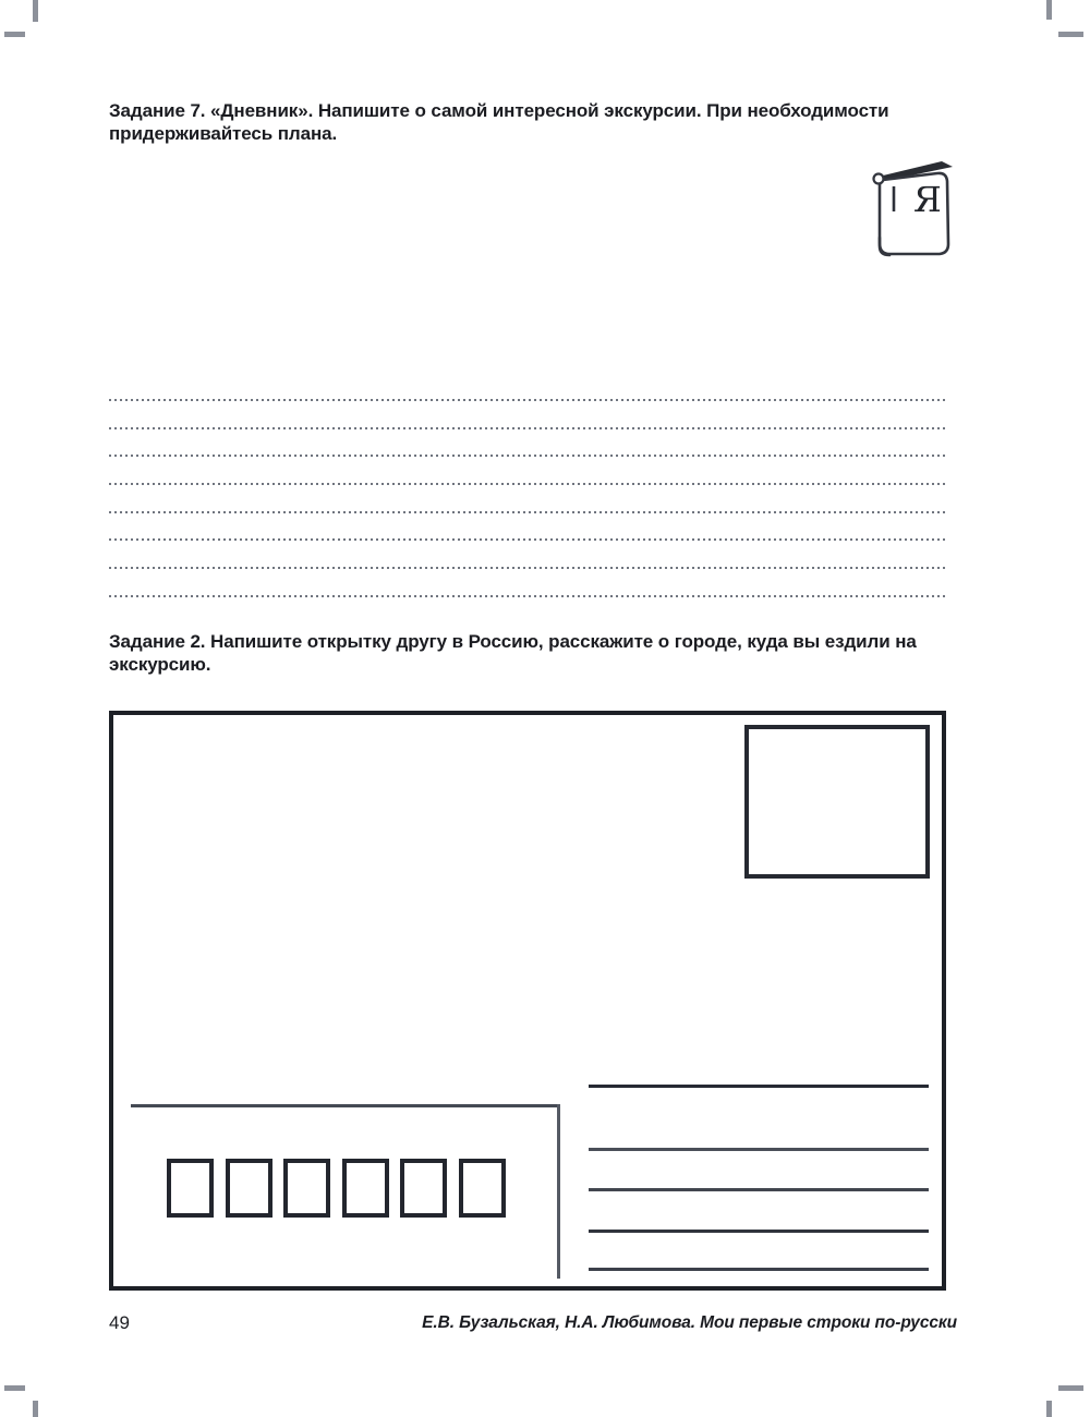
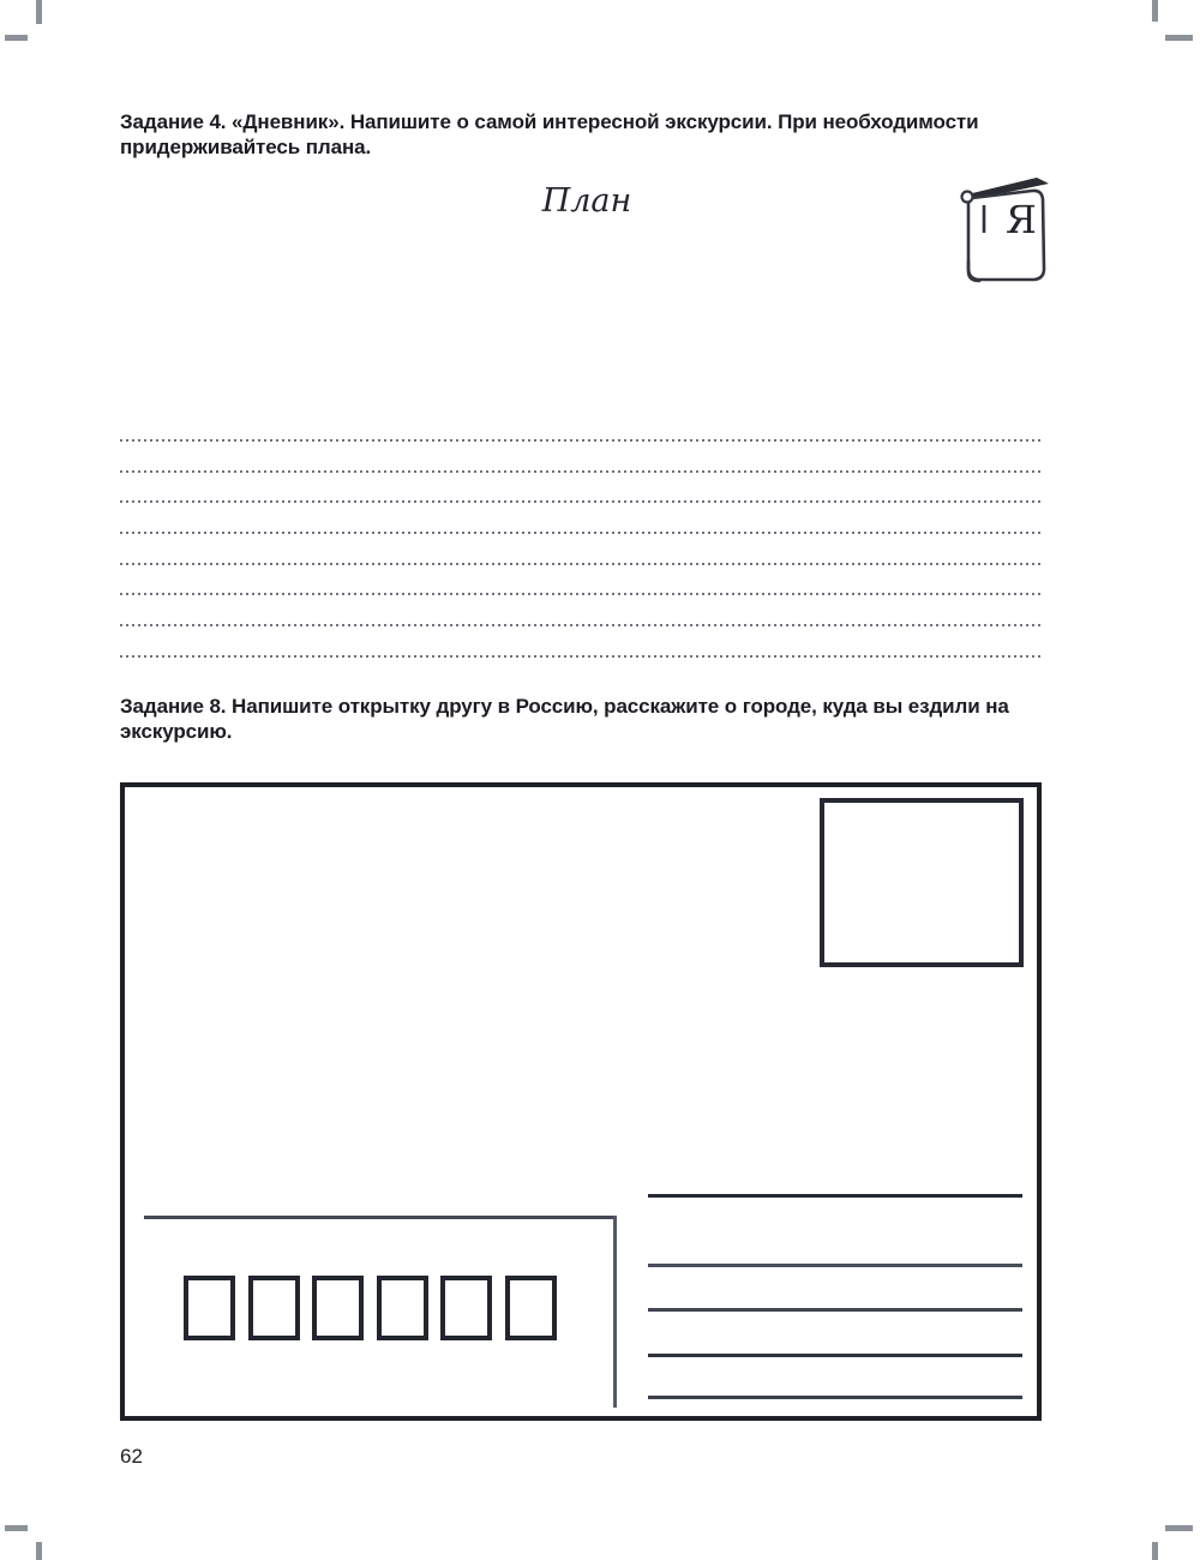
- Задание 7. «Дневник». Напишите о самой интересной экскурсии. При необходимости придерживайтесь плана.
+ Задание 4. «Дневник». Напишите о самой интересной экскурсии. При необходимости придерживайтесь плана.
+ План
  Я
- Задание 2. Напишите открытку другу в Россию, расскажите о городе, куда вы ездили на экскурсию.
+ Задание 8. Напишите открытку другу в Россию, расскажите о городе, куда вы ездили на экскурсию.
- 49
+ 62
- Е.В. Бузальская, Н.А. Любимова. Мои первые строки по-русски
